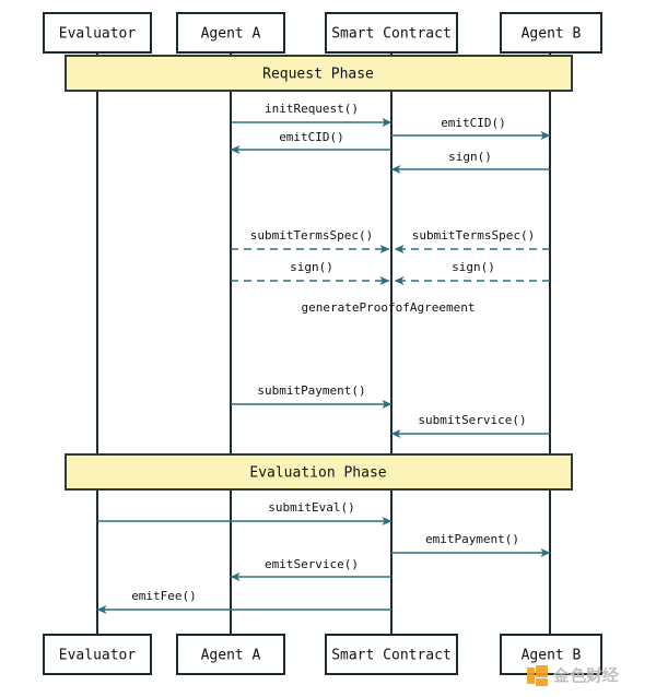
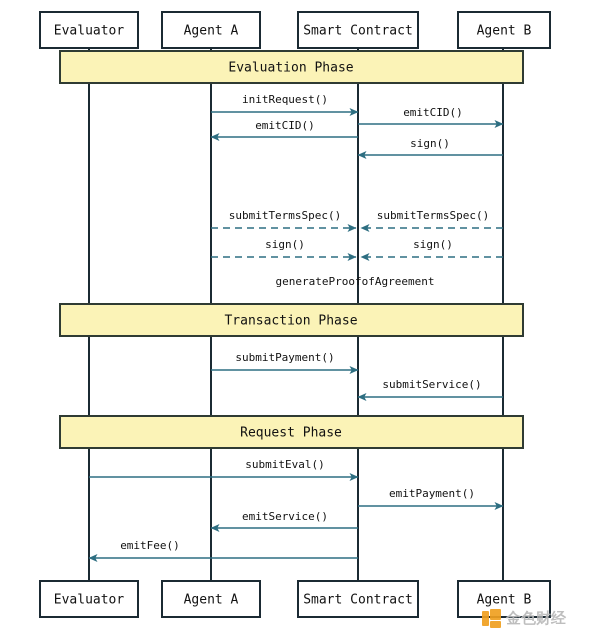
- Request Phase
+ Evaluation Phase
+ Transaction Phase
- Evaluation Phase
+ Request Phase
  initRequest()
  emitCID()
  emitCID()
  sign()
  submitTermsSpec()
  submitTermsSpec()
  sign()
  sign()
  submitPayment()
  submitService()
  submitEval()
  emitPayment()
  emitService()
  emitFee()
  generateProofofAgreement
  Evaluator
  Agent A
  Smart Contract
  Agent B
  Evaluator
  Agent A
  Smart Contract
  Agent B
  金色财经
